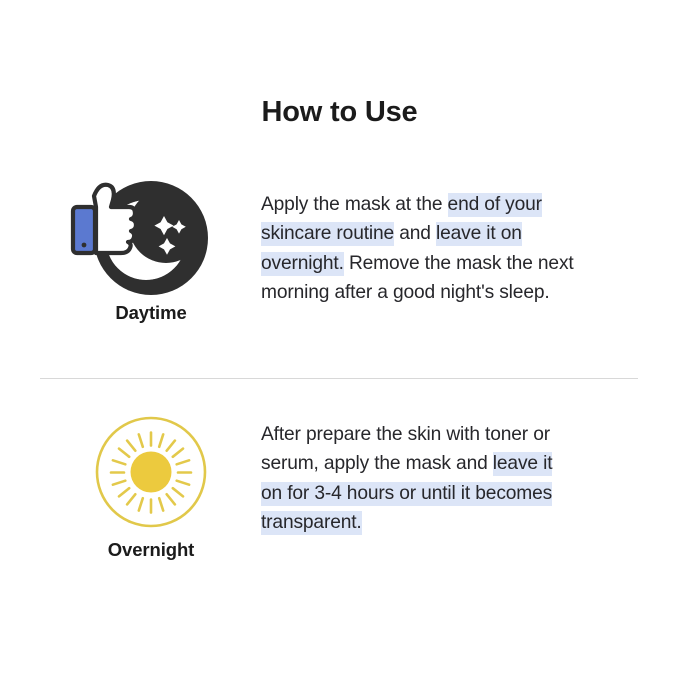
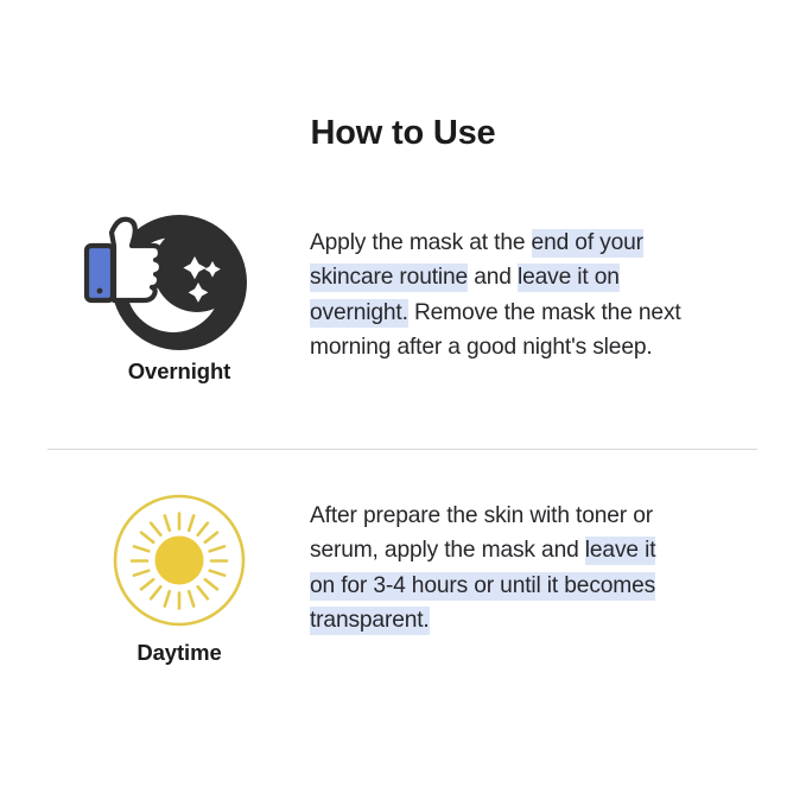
  How to Use
- Daytime
+ Overnight
  Apply the mask at the end of your skincare routine and leave it on overnight. Remove the mask the next morning after a good night's sleep.
- Overnight
+ Daytime
  After prepare the skin with toner or serum, apply the mask and leave it on for 3-4 hours or until it becomes transparent.
